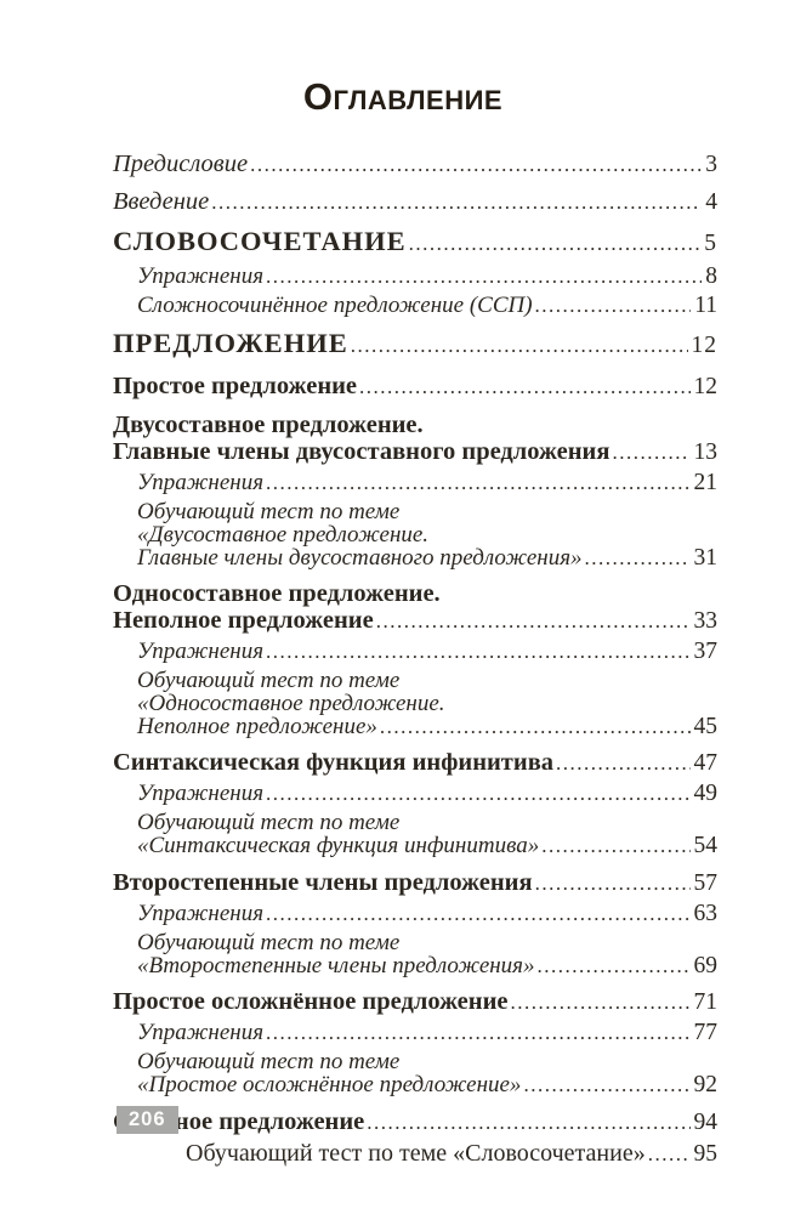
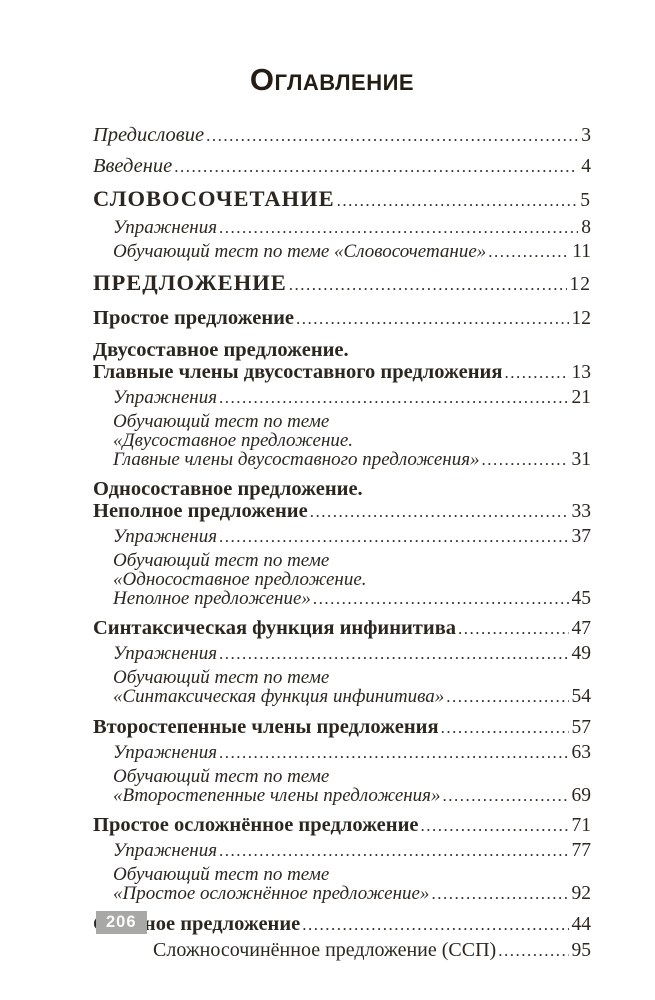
  Оглавление
  Предисловие
  3
  Введение
  4
  СЛОВОСОЧЕТАНИЕ
  5
  Упражнения
  8
- Сложносочинённое предложение (ССП)
+ Обучающий тест по теме «Словосочетание»
  11
  ПРЕДЛОЖЕНИЕ
  12
  Простое предложение
  12
  Двусоставное предложение.
  Главные члены двусоставного предложения
  13
  Упражнения
  21
  Обучающий тест по теме
  «Двусоставное предложение.
  Главные члены двусоставного предложения»
  31
  Односоставное предложение.
  Неполное предложение
  33
  Упражнения
  37
  Обучающий тест по теме
  «Односоставное предложение.
  Неполное предложение»
  45
  Синтаксическая функция инфинитива
  47
  Упражнения
  49
  Обучающий тест по теме
  «Синтаксическая функция инфинитива»
  54
  Второстепенные члены предложения
  57
  Упражнения
  63
  Обучающий тест по теме
  «Второстепенные члены предложения»
  69
  Простое осложнённое предложение
  71
  Упражнения
  77
  Обучающий тест по теме
  «Простое осложнённое предложение»
  92
  ное предложение
- 94
+ 44
- Обучающий тест по теме «Словосочетание»
+ Сложносочинённое предложение (ССП)
  95
  206
